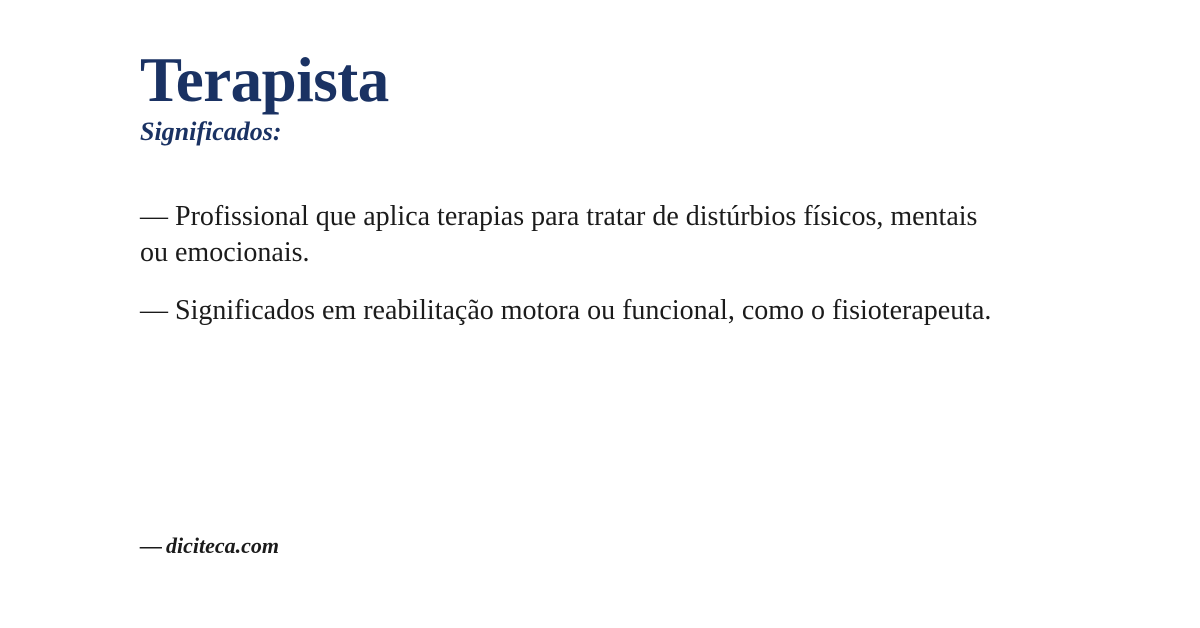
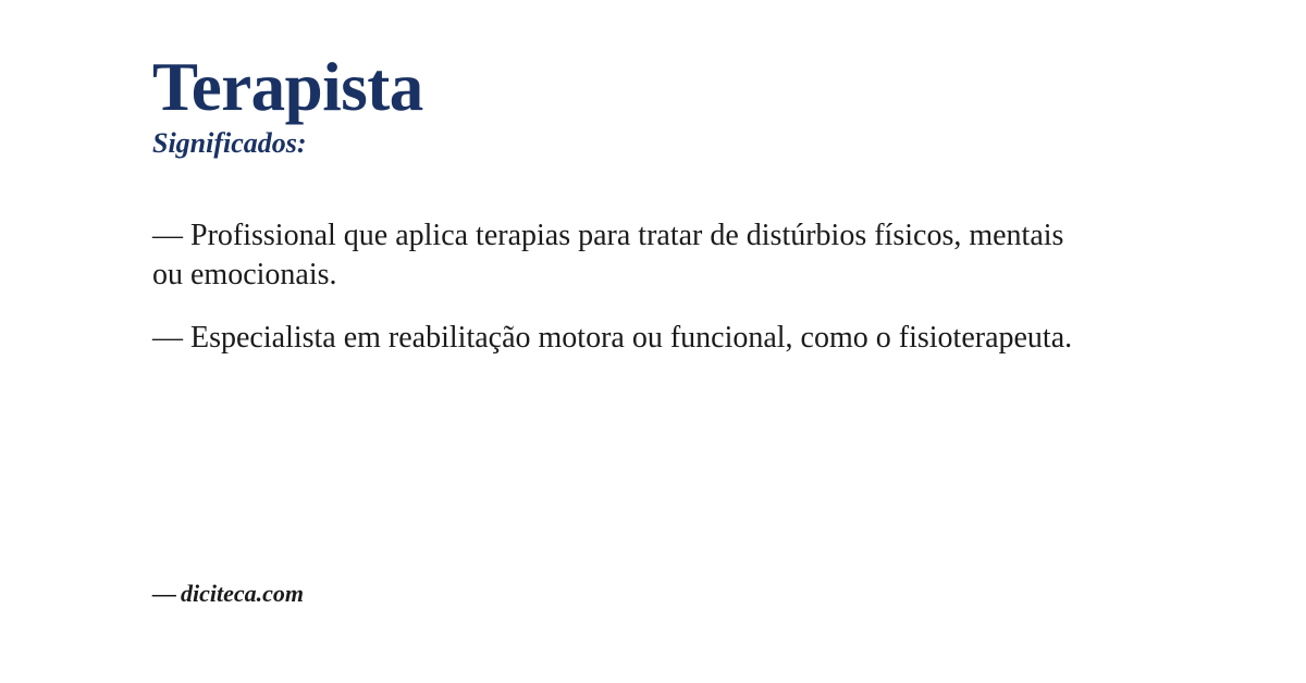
  Terapista
  Significados:
  — Profissional que aplica terapias para tratar de distúrbios físicos, mentais ou emocionais.
- — Significados em reabilitação motora ou funcional, como o fisioterapeuta.
+ — Especialista em reabilitação motora ou funcional, como o fisioterapeuta.
  — diciteca.com
